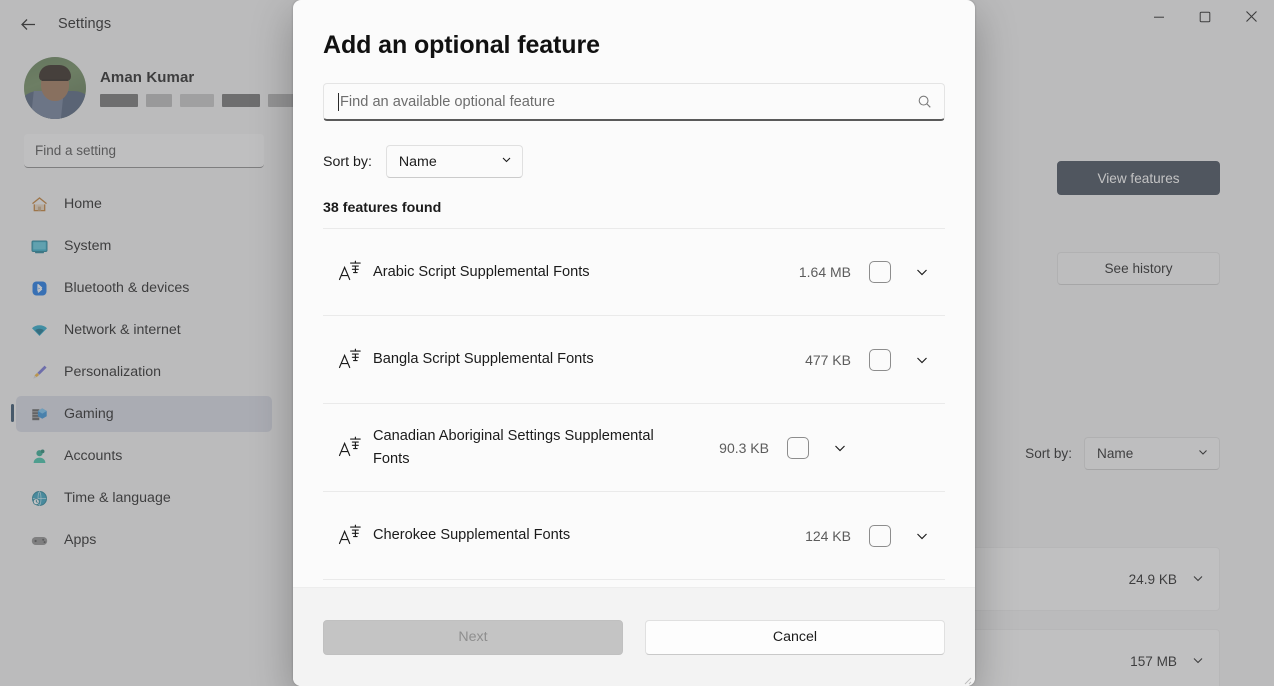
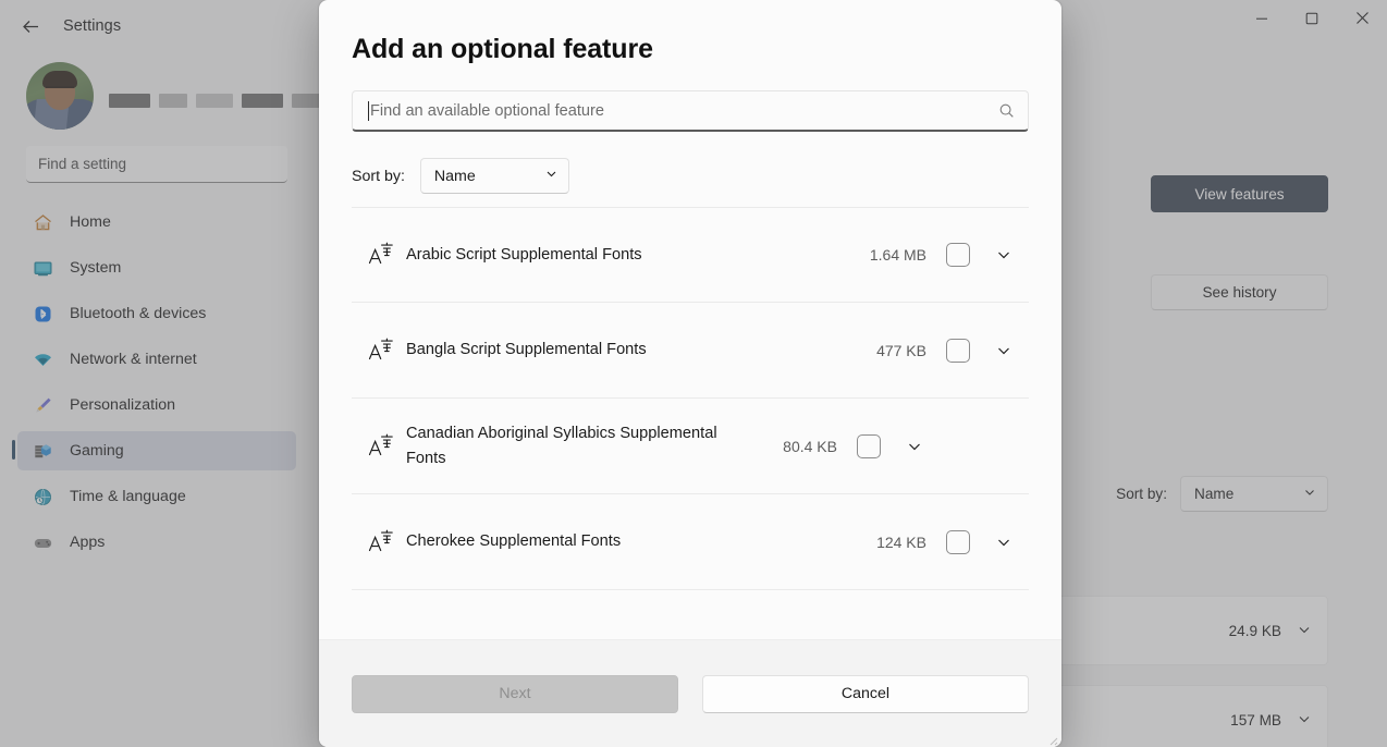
  Settings
- Aman Kumar
  Find a setting
  Home
  System
  Bluetooth & devices
  Network & internet
  Personalization
  Gaming
- Accounts
  Time & language
  Apps
  View features
  See history
  Sort by:
  Name
  24.9 KB
  157 MB
  Add an optional feature
  Find an available optional feature
  Sort by:
  Name
- 38 features found
  Arabic Script Supplemental Fonts
  1.64 MB
  Bangla Script Supplemental Fonts
  477 KB
- Canadian Aboriginal Settings Supplemental Fonts
+ Canadian Aboriginal Syllabics Supplemental Fonts
- 90.3 KB
+ 80.4 KB
  Cherokee Supplemental Fonts
  124 KB
  Next
  Cancel
